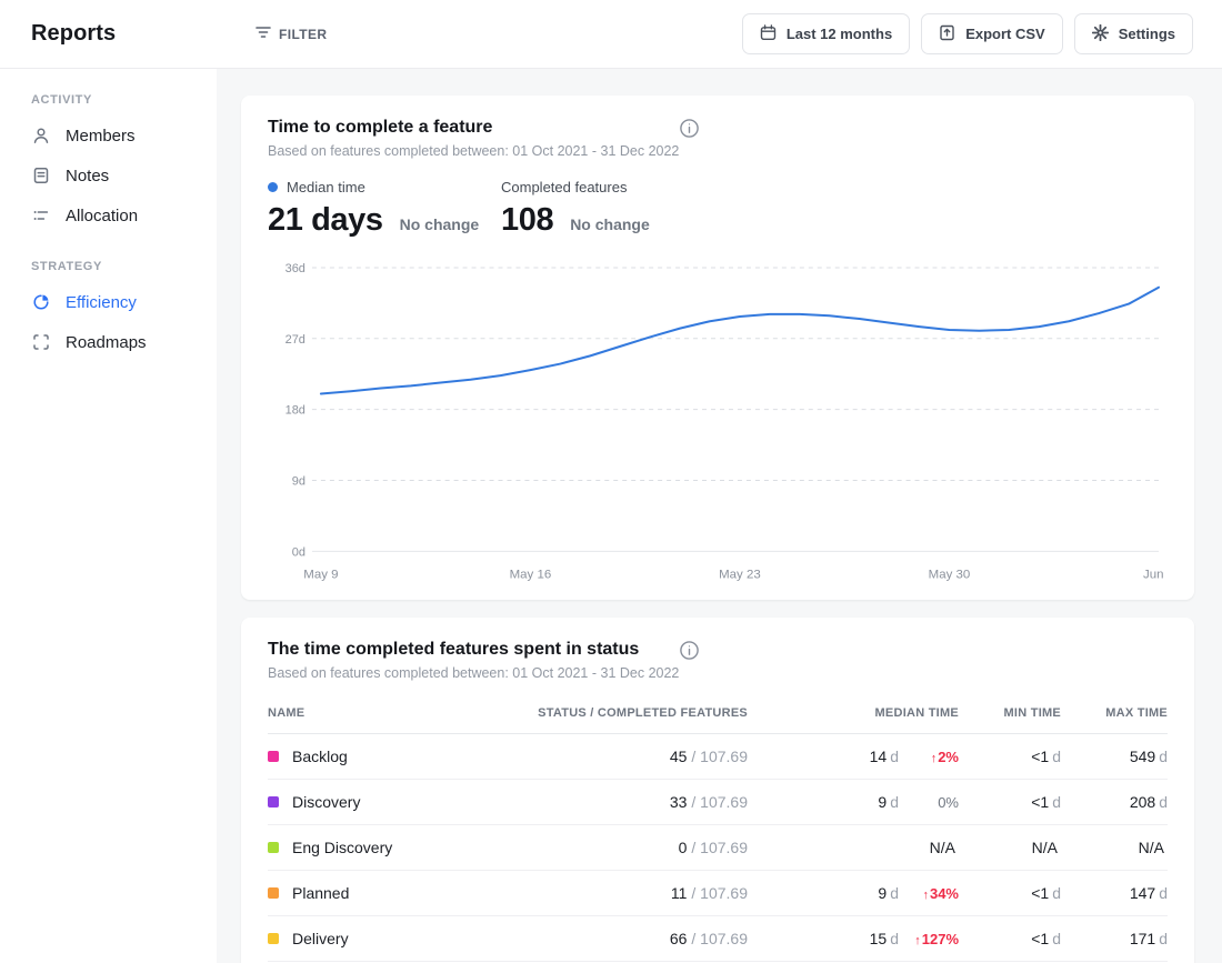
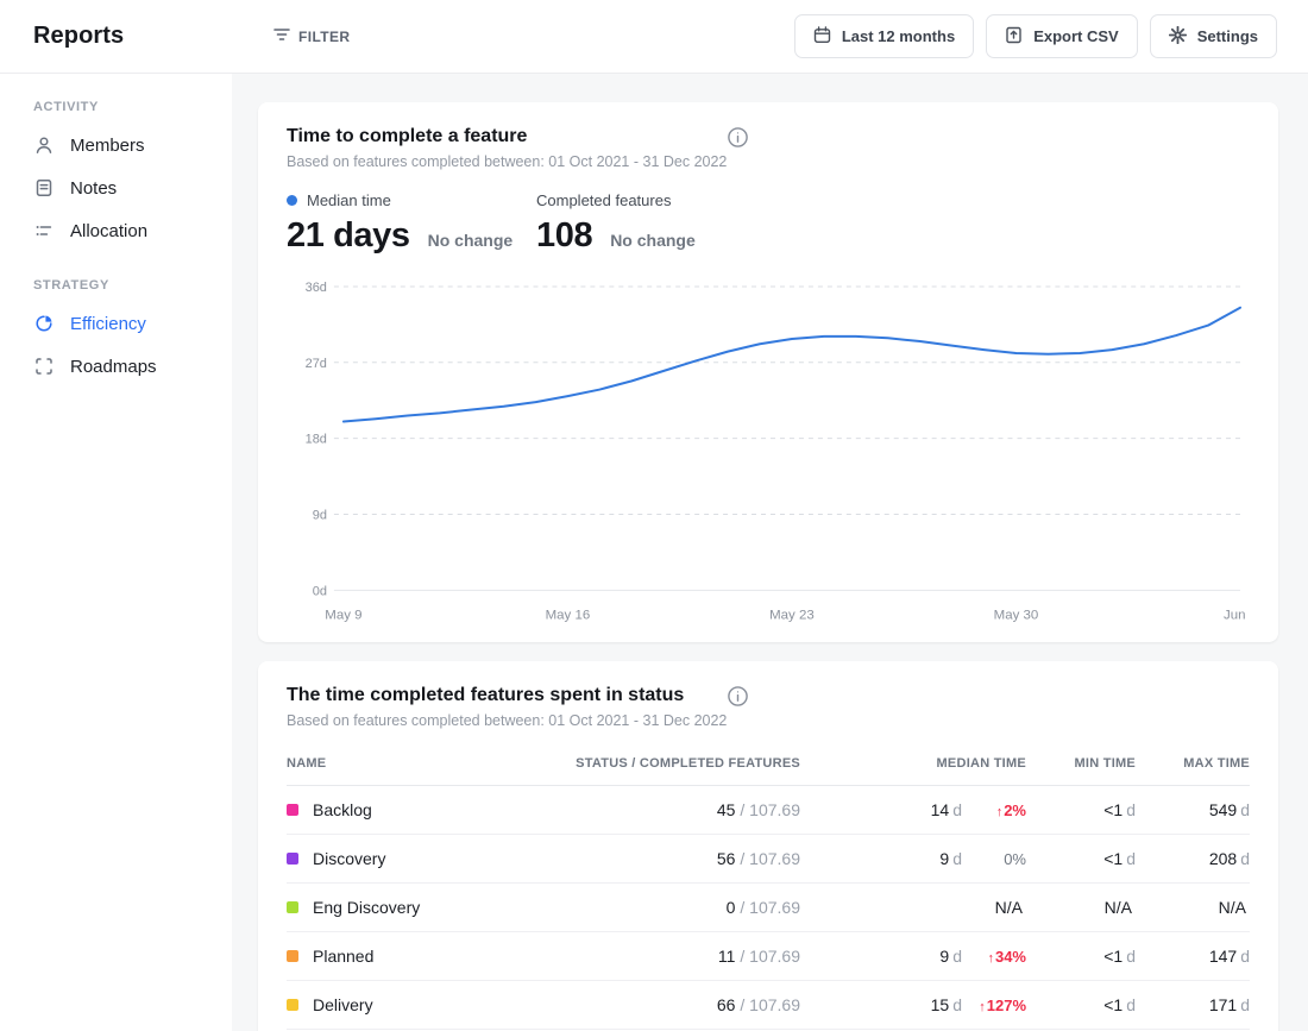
  Reports
  FILTER
  Last 12 months
  Export CSV
  Settings
  ACTIVITY
  Members
  Notes
  Allocation
  STRATEGY
  Efficiency
  Roadmaps
  Time to complete a feature
  Based on features completed between: 01 Oct 2021 - 31 Dec 2022
  Median time
  21 days
  No change
  Completed features
  108
  No change
  36d
  27d
  18d
  9d
  0d
  May 9
  May 16
  May 23
  May 30
  Jun
  The time completed features spent in status
  Based on features completed between: 01 Oct 2021 - 31 Dec 2022
  NAME
  STATUS / COMPLETED FEATURES
  MEDIAN TIME
  MIN TIME
  MAX TIME
  Backlog
  45 / 107.69
  14 d 2%
  <1 d
  549 d
  Discovery
- 33 / 107.69
+ 56 / 107.69
  9 d 0%
  <1 d
  208 d
  Eng Discovery
  0 / 107.69
  N/A
  N/A
  N/A
  Planned
  11 / 107.69
  9 d 34%
  <1 d
  147 d
  Delivery
  66 / 107.69
  15 d 127%
  <1 d
  171 d
